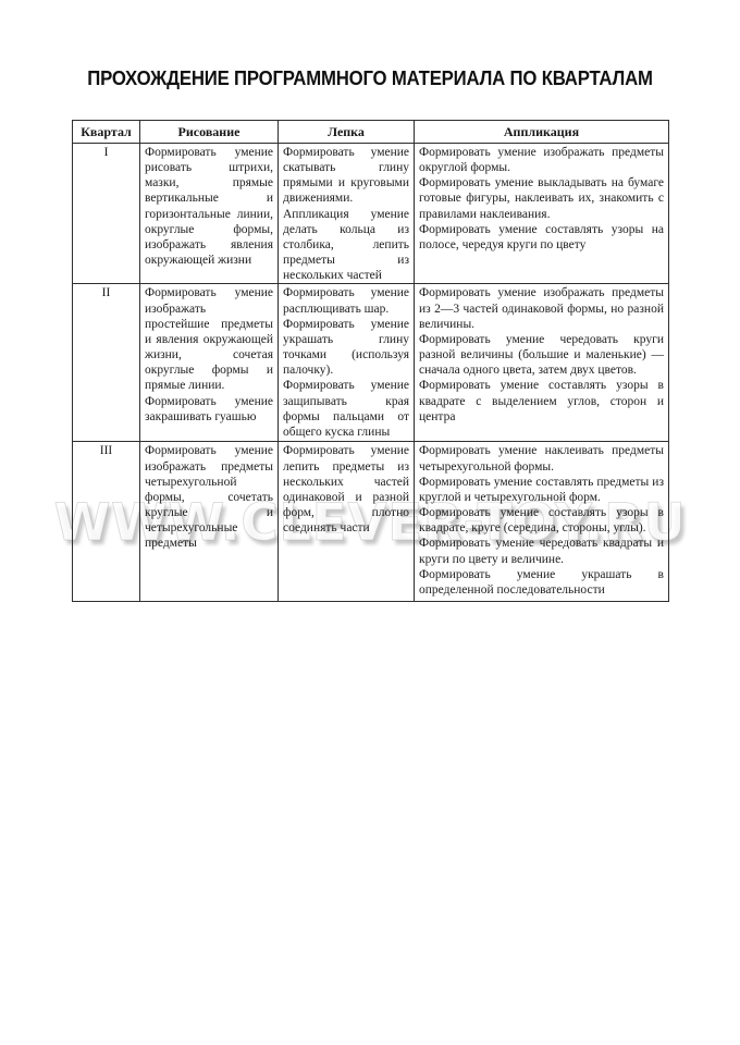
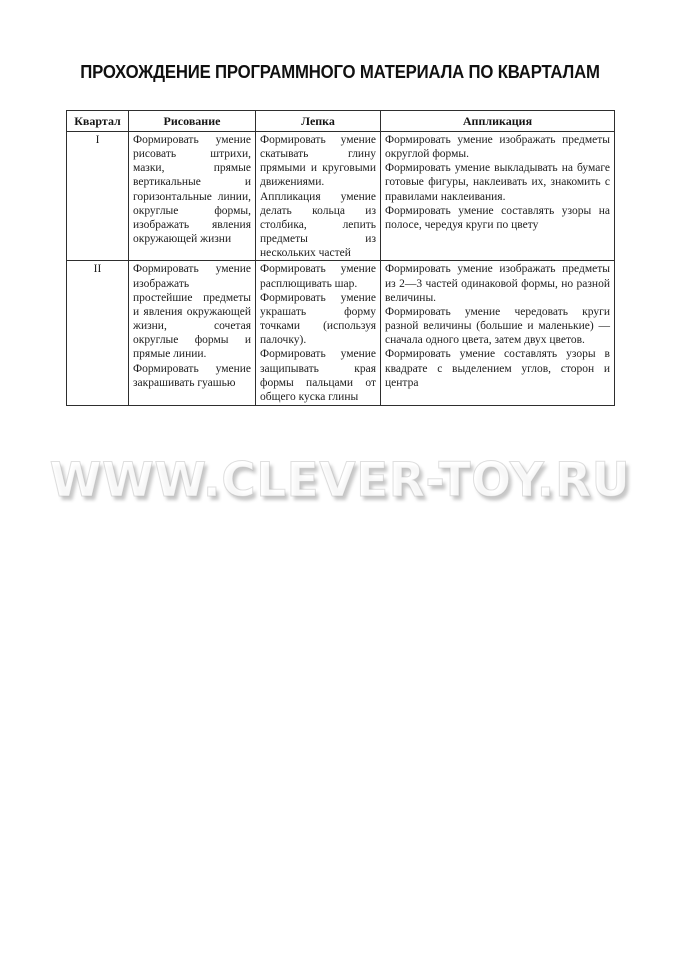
  WWW.CLEVER-TOY.RU
  ПРОХОЖДЕНИЕ ПРОГРАММНОГО МАТЕРИАЛА ПО КВАРТАЛАМ
  Квартал	Рисование	Лепка	Аппликация
  I	Формировать умение рисовать штрихи, мазки, прямые вертикальные и горизонтальные линии, округлые формы, изображать явления окружающей жизни	Формировать умение скатывать глину прямыми и круговыми движениями. Аппликация умение делать кольца из столбика, лепить предметы из нескольких частей	Формировать умение изображать предметы округлой формы. Формировать умение выкладывать на бумаге готовые фигуры, наклеивать их, знакомить с правилами наклеивания. Формировать умение составлять узоры на полосе, чередуя круги по цвету
- II	Формировать умение изображать простейшие предметы и явления окружающей жизни, сочетая округлые формы и прямые линии. Формировать умение закрашивать гуашью	Формировать умение расплющивать шар. Формировать умение украшать глину точками (используя палочку). Формировать умение защипывать края формы пальцами от общего куска глины	Формировать умение изображать предметы из 2—3 частей одинаковой формы, но разной величины. Формировать умение чередовать круги разной величины (большие и маленькие) — сначала одного цвета, затем двух цветов. Формировать умение составлять узоры в квадрате с выделением углов, сторон и центра
+ II	Формировать умение изображать простейшие предметы и явления окружающей жизни, сочетая округлые формы и прямые линии. Формировать умение закрашивать гуашью	Формировать умение расплющивать шар. Формировать умение украшать форму точками (используя палочку). Формировать умение защипывать края формы пальцами от общего куска глины	Формировать умение изображать предметы из 2—3 частей одинаковой формы, но разной величины. Формировать умение чередовать круги разной величины (большие и маленькие) — сначала одного цвета, затем двух цветов. Формировать умение составлять узоры в квадрате с выделением углов, сторон и центра
- III	Формировать умение изображать предметы четырехугольной формы, сочетать круглые и четырехугольные предметы	Формировать умение лепить предметы из нескольких частей одинаковой и разной форм, плотно соединять части	Формировать умение наклеивать предметы четырехугольной формы. Формировать умение составлять предметы из круглой и четырехугольной форм. Формировать умение составлять узоры в квадрате, круге (середина, стороны, углы). Формировать умение чередовать квадраты и круги по цвету и величине. Формировать умение украшать в определенной последовательности
